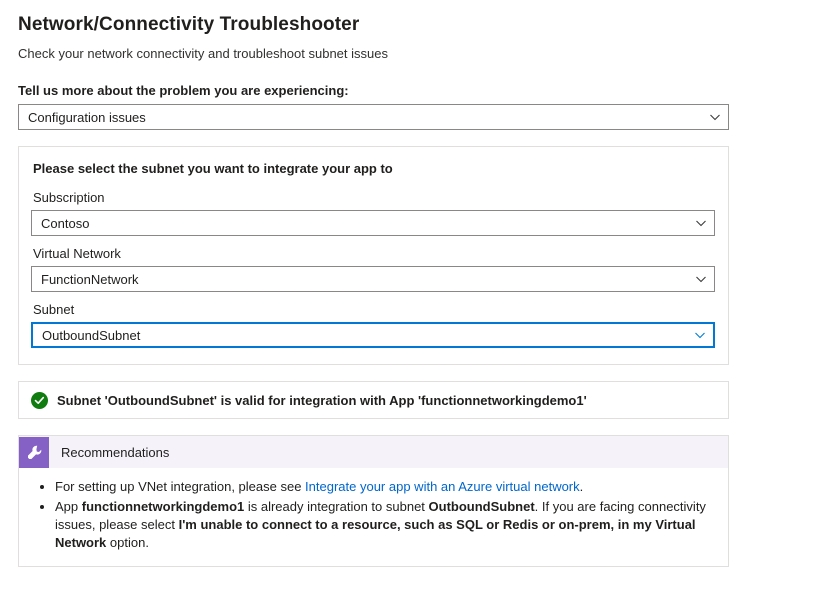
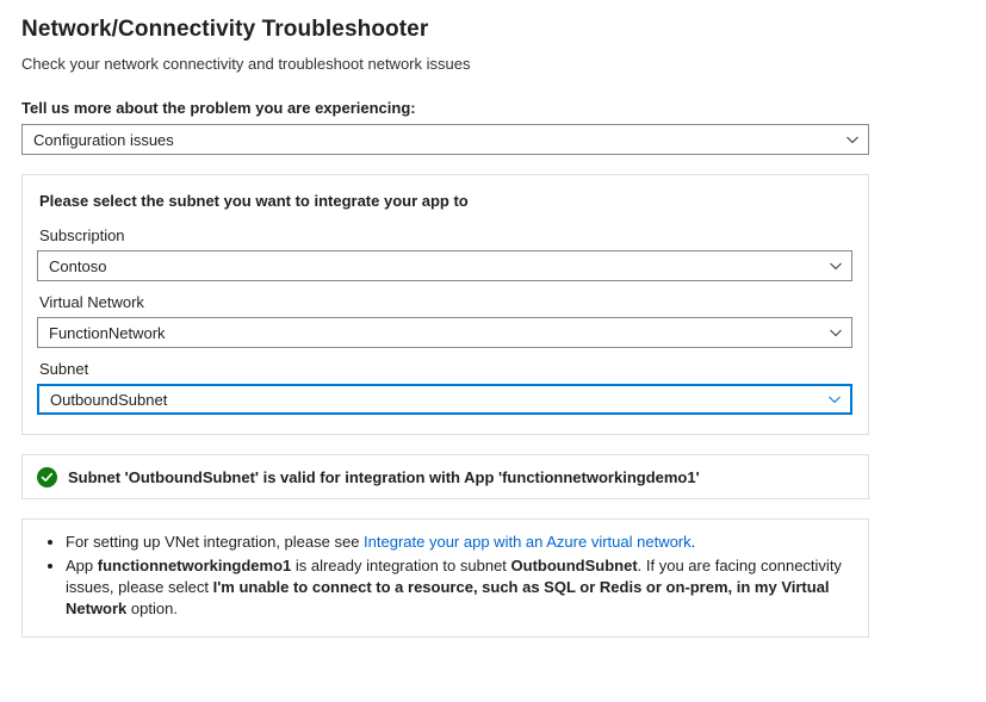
  Network/Connectivity Troubleshooter
- Check your network connectivity and troubleshoot subnet issues
+ Check your network connectivity and troubleshoot network issues
  Tell us more about the problem you are experiencing:
  Configuration issues
  Please select the subnet you want to integrate your app to
  Subscription
  Contoso
  Virtual Network
  FunctionNetwork
  Subnet
  OutboundSubnet
  Subnet 'OutboundSubnet' is valid for integration with App 'functionnetworkingdemo1'
- Recommendations
  For setting up VNet integration, please see Integrate your app with an Azure virtual network.
  App functionnetworkingdemo1 is already integration to subnet OutboundSubnet. If you are facing connectivity issues, please select I'm unable to connect to a resource, such as SQL or Redis or on-prem, in my Virtual Network option.
